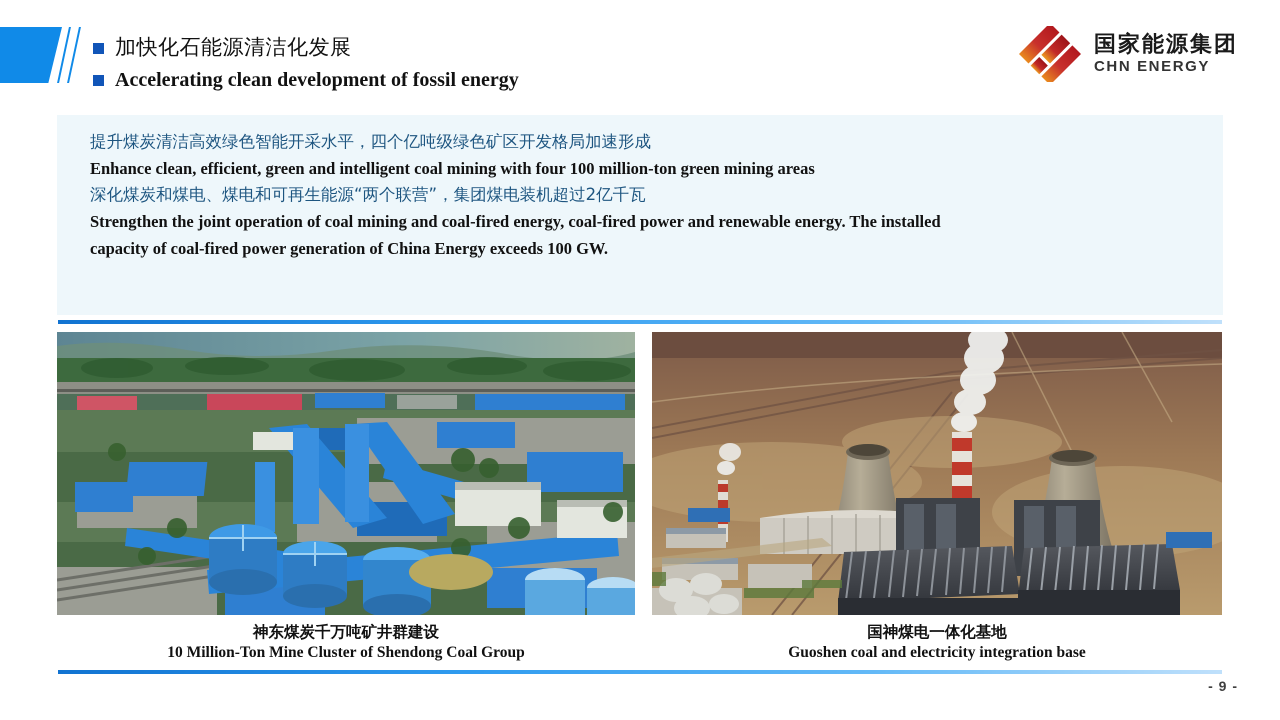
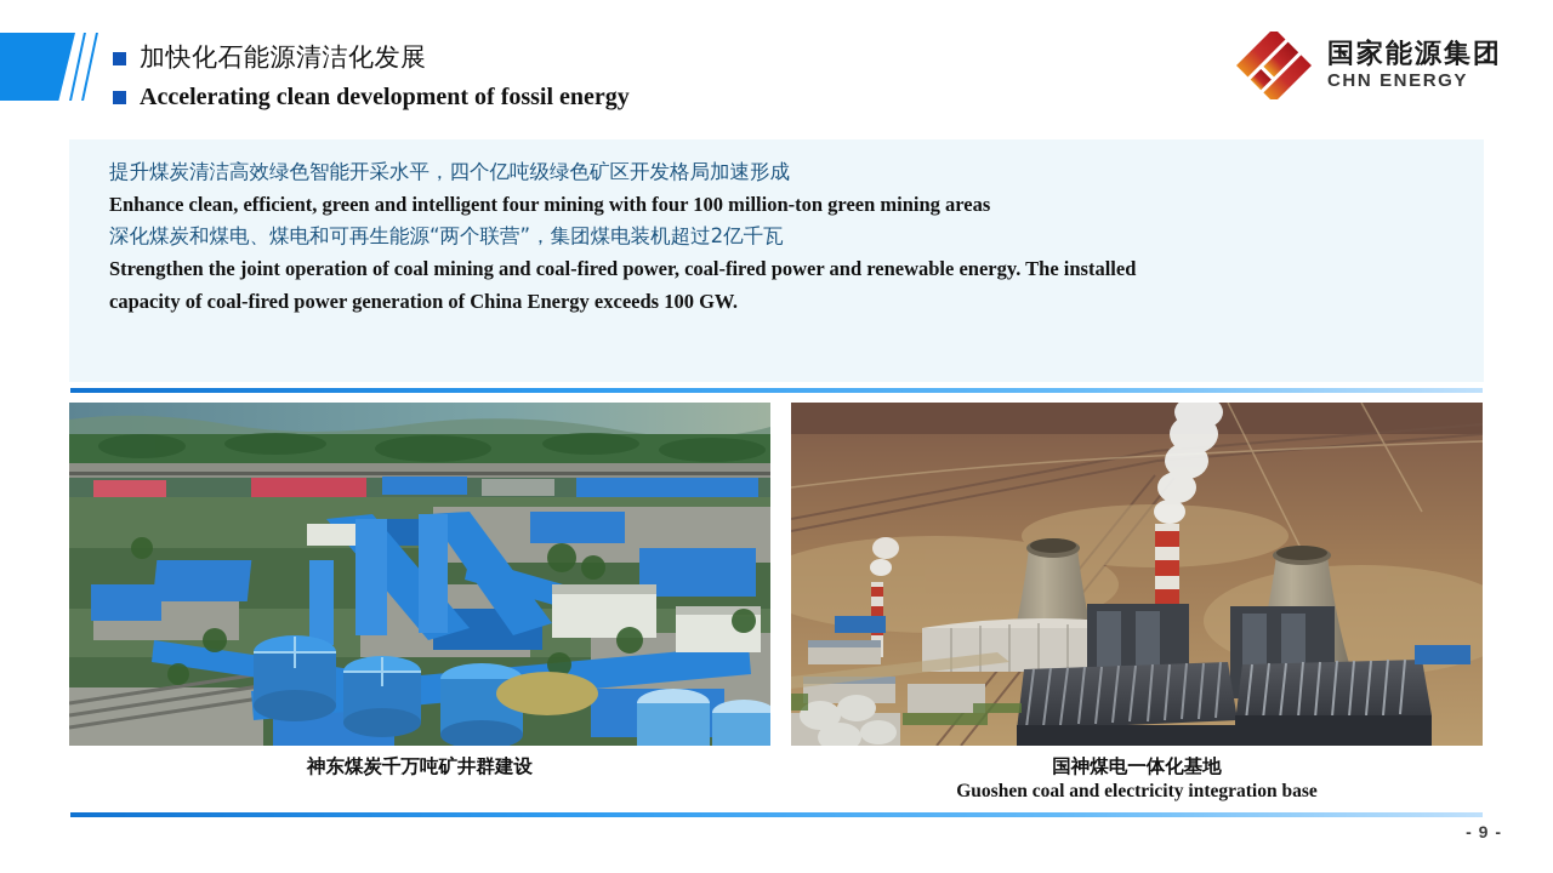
  加快化石能源清洁化发展
  Accelerating clean development of fossil energy
  国家能源集团
  CHN ENERGY
  提升煤炭清洁高效绿色智能开采水平，四个亿吨级绿色矿区开发格局加速形成
- Enhance clean, efficient, green and intelligent coal mining with four 100 million-ton green mining areas
+ Enhance clean, efficient, green and intelligent four mining with four 100 million-ton green mining areas
  深化煤炭和煤电、煤电和可再生能源“两个联营”，集团煤电装机超过2亿千瓦
- Strengthen the joint operation of coal mining and coal-fired energy, coal-fired power and renewable energy. The installed
+ Strengthen the joint operation of coal mining and coal-fired power, coal-fired power and renewable energy. The installed
  capacity of coal-fired power generation of China Energy exceeds 100 GW.
  神东煤炭千万吨矿井群建设
- 10 Million-Ton Mine Cluster of Shendong Coal Group
  国神煤电一体化基地
  Guoshen coal and electricity integration base
  - 9 -
